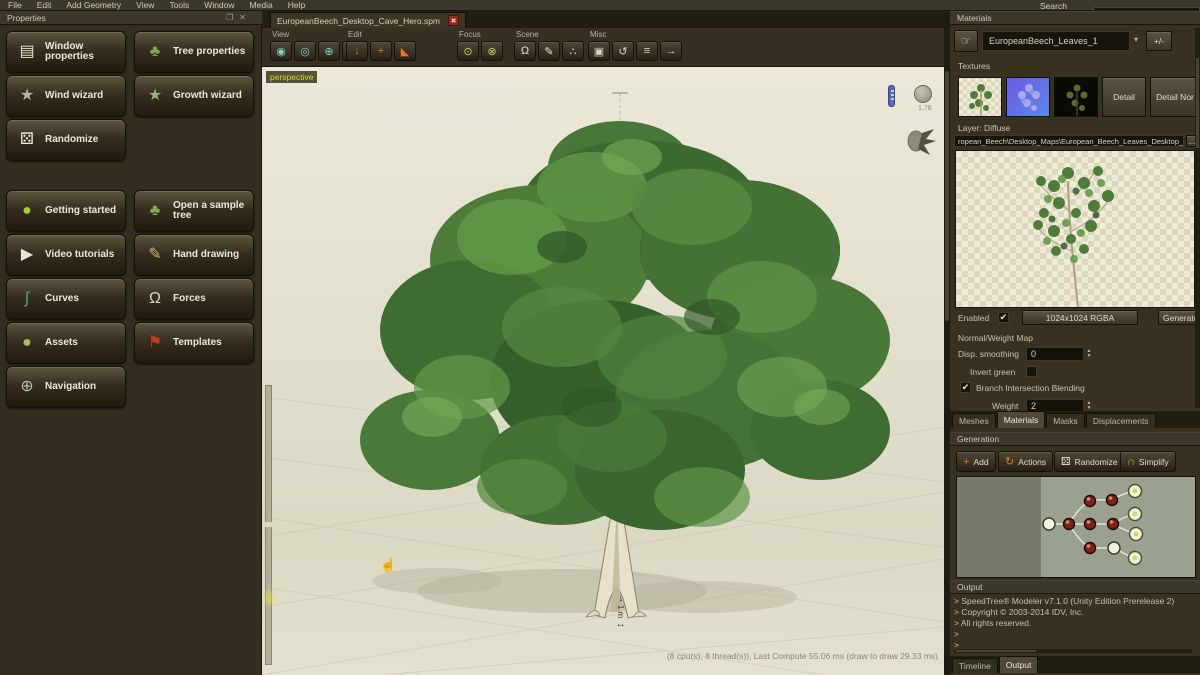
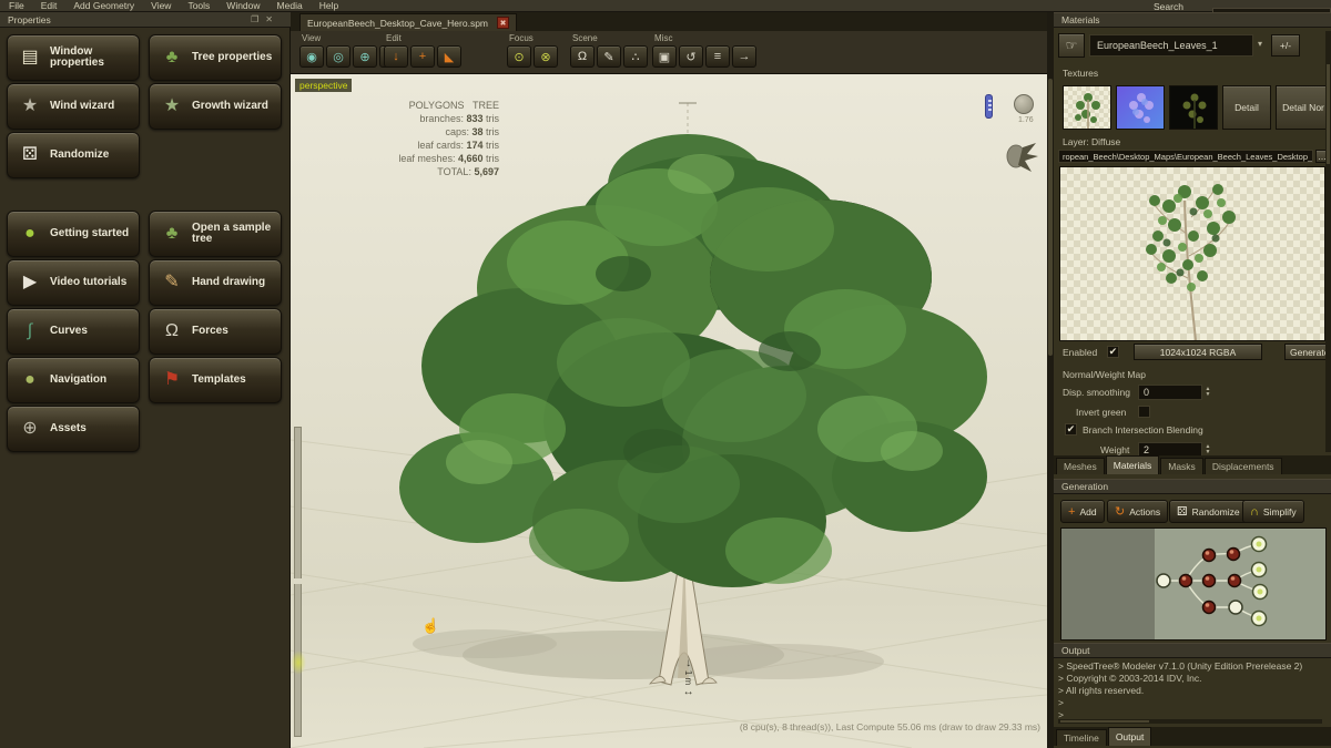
  File
  Edit
  Add Geometry
  View
  Tools
  Window
  Media
  Help
  Properties
  ❐
  ✕
  ▤
  Window properties
  ♣
  Tree properties
  ★
  Wind wizard
  ★
  Growth wizard
  ⚄
  Randomize
  ●
  Getting started
  ♣
  Open a sample tree
  ▶
  Video tutorials
  ✎
  Hand drawing
  ∫
  Curves
  Ω
  Forces
  ●
- Assets
+ Navigation
  ⚑
  Templates
  ⊕
- Navigation
+ Assets
  EuropeanBeech_Desktop_Cave_Hero.spm
  View
  ◉
  ◎
  ⊕
  Edit
  ↓
  +
  ◣
  Focus
  ⊙
  ⊗
  Scene
  Ω
  ✎
  ∴
  Misc
  ▣
  ↺
  ≡
  →
  perspective
+ POLYGONS TREE
+ branches: 833 tris
+ caps: 38 tris
+ leaf cards: 174 tris
+ leaf meshes: 4,660 tris
+ TOTAL: 5,697
  ☝
  ↓
  ↔
  (8 cpu(s), 8 thread(s)), Last Compute 55.06 ms (draw to draw 29.33 ms)
  Materials
  ☞
  EuropeanBeech_Leaves_1
  ▾
  +/-
  Textures
  Detail
  Detail Nor
  Layer: Diffuse
  ropean_Beech\Desktop_Maps\European_Beech_Leaves_Desktop_
  …
  Enabled
  ✔
  1024x1024 RGBA
  Generat
  Normal/Weight Map
  Disp. smoothing
  0
  Invert green
  ✔
  Branch Intersection Blending
  Weight
  2
  Meshes
  Materials
  Masks
  Displacements
  Generation
  +
  Add
  ↻
  Actions
  ⚄
  Randomize
  ∩
  Simplify
  Output
  > SpeedTree® Modeler v7.1.0 (Unity Edition Prerelease 2)
  > Copyright © 2003-2014 IDV, Inc.
  > All rights reserved.
  >
  >
  Timeline
  Output
